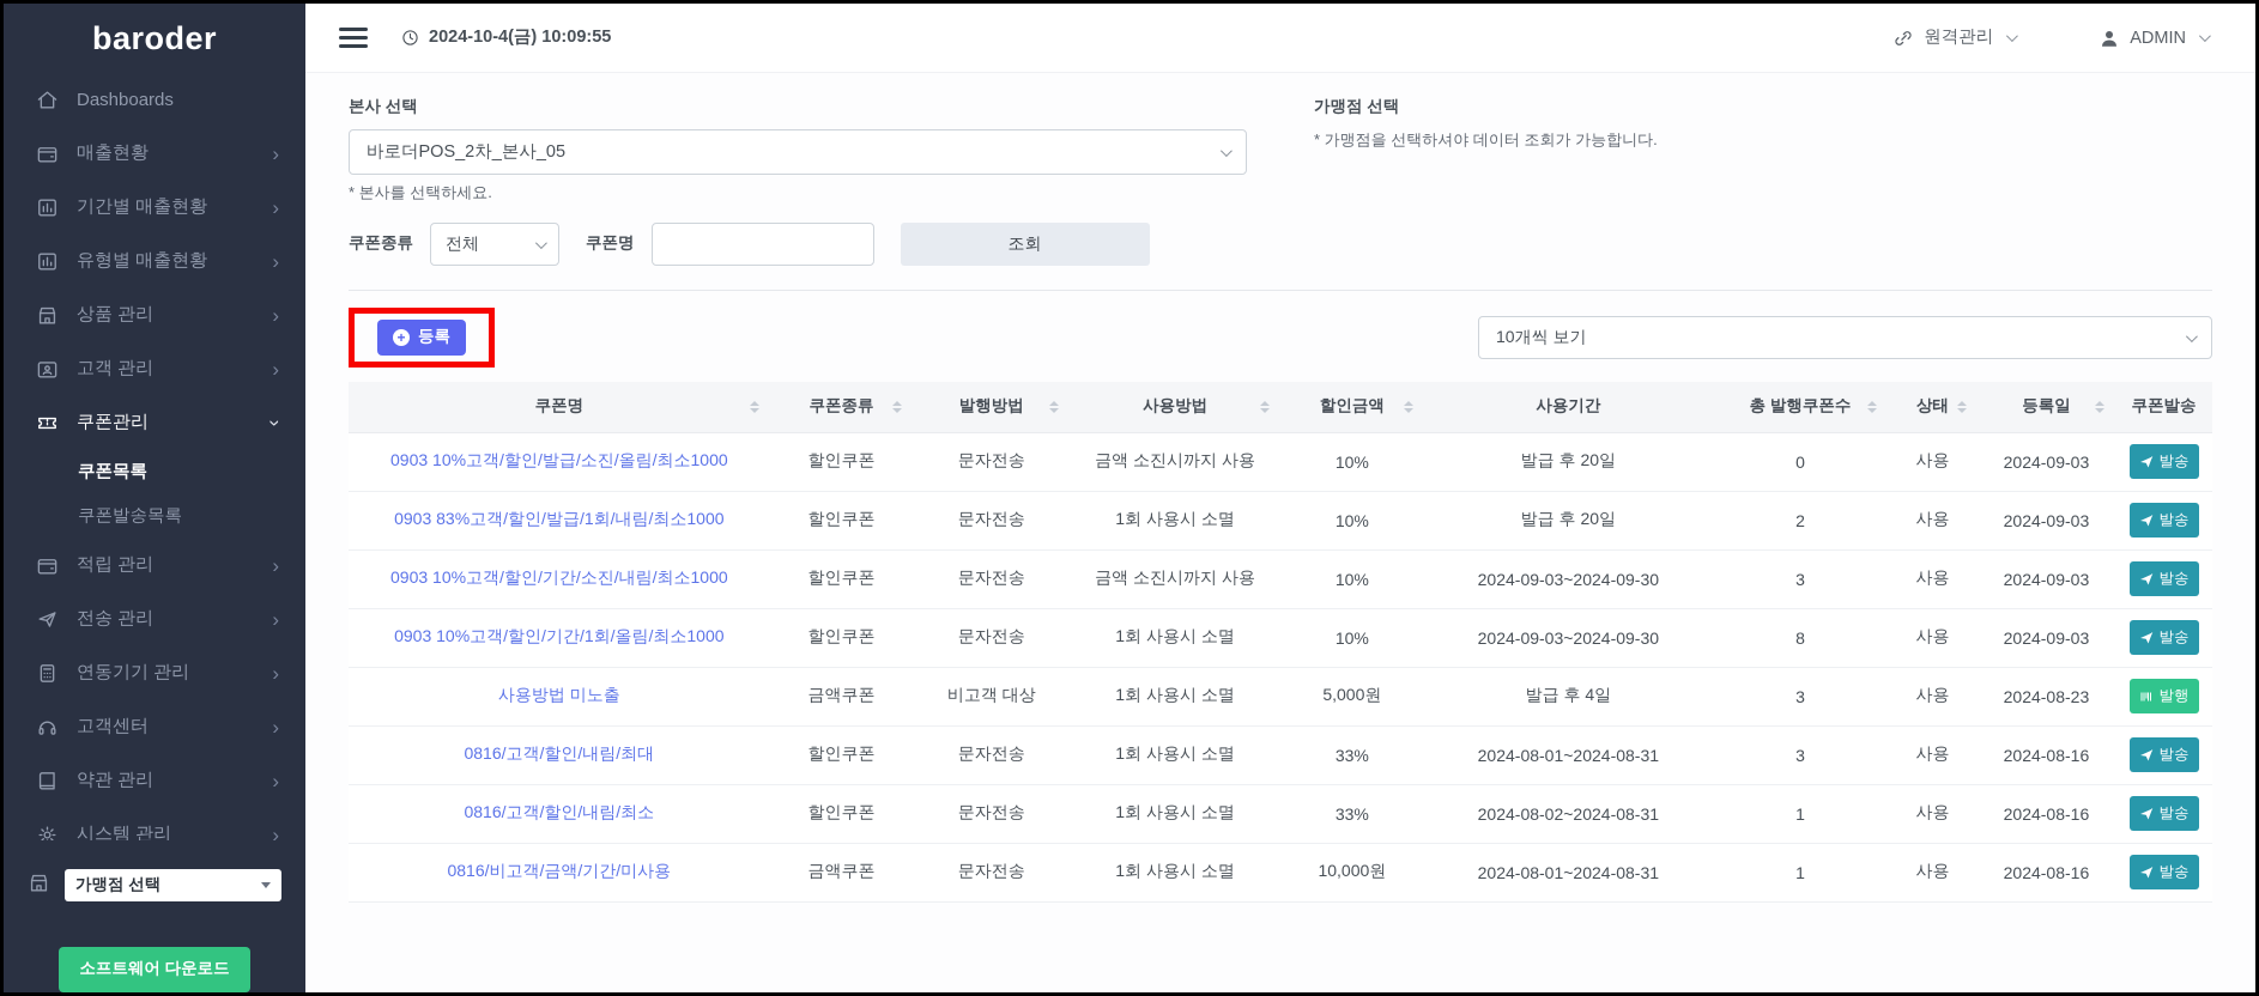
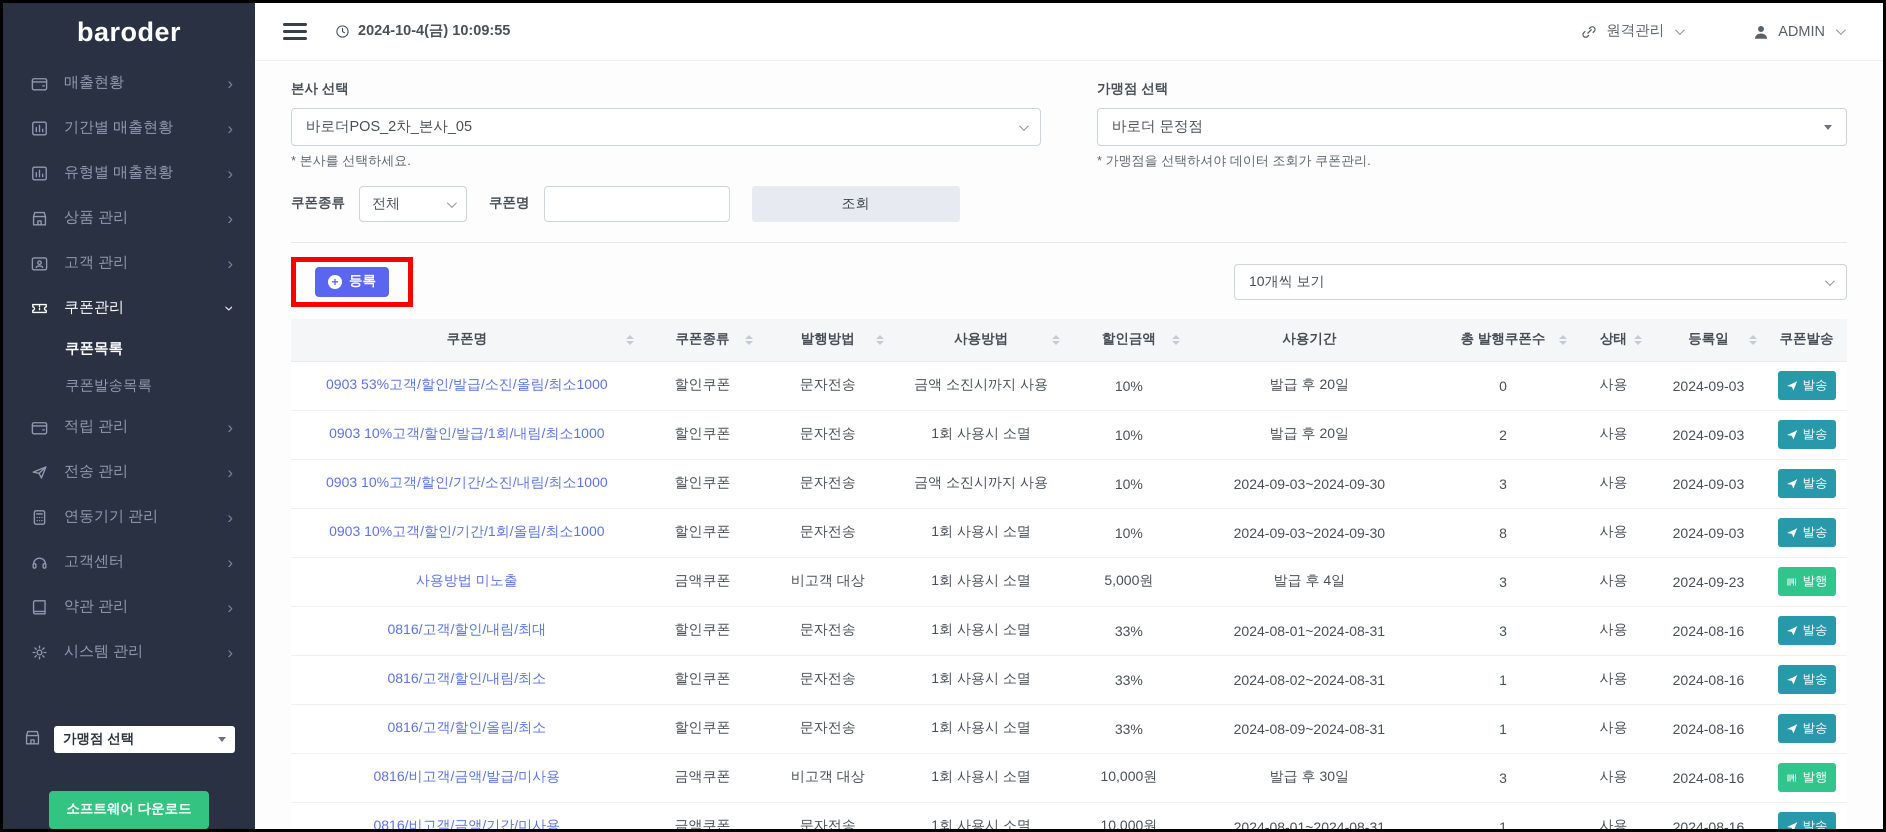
  baroder
- Dashboards
  매출현황
  ›
  기간별 매출현황
  ›
  유형별 매출현황
  ›
  상품 관리
  ›
  고객 관리
  ›
  쿠폰관리
  쿠폰목록
  쿠폰발송목록
  적립 관리
  ›
  전송 관리
  ›
  연동기기 관리
  ›
  고객센터
  ›
  약관 관리
  ›
  시스템 관리
  ›
  가맹점 선택
  소프트웨어 다운로드
  2024-10-4(금) 10:09:55
  원격관리
  ADMIN
  본사 선택
  바로더POS_2차_본사_05
  * 본사를 선택하세요.
  가맹점 선택
+ 바로더 문정점
- * 가맹점을 선택하셔야 데이터 조회가 가능합니다.
+ * 가맹점을 선택하셔야 데이터 조회가 쿠폰관리.
  쿠폰종류
  전체
  쿠폰명
  조회
  +
  등록
  10개씩 보기
  쿠폰명	쿠폰종류	발행방법	사용방법	할인금액	사용기간	총 발행쿠폰수	상태	등록일	쿠폰발송
- 0903 10%고객/할인/발급/소진/올림/최소1000	할인쿠폰	문자전송	금액 소진시까지 사용	10%	발급 후 20일	0	사용	2024-09-03	발송
+ 0903 53%고객/할인/발급/소진/올림/최소1000	할인쿠폰	문자전송	금액 소진시까지 사용	10%	발급 후 20일	0	사용	2024-09-03	발송
- 0903 83%고객/할인/발급/1회/내림/최소1000	할인쿠폰	문자전송	1회 사용시 소멸	10%	발급 후 20일	2	사용	2024-09-03	발송
+ 0903 10%고객/할인/발급/1회/내림/최소1000	할인쿠폰	문자전송	1회 사용시 소멸	10%	발급 후 20일	2	사용	2024-09-03	발송
  0903 10%고객/할인/기간/소진/내림/최소1000	할인쿠폰	문자전송	금액 소진시까지 사용	10%	2024-09-03~2024-09-30	3	사용	2024-09-03	발송
  0903 10%고객/할인/기간/1회/올림/최소1000	할인쿠폰	문자전송	1회 사용시 소멸	10%	2024-09-03~2024-09-30	8	사용	2024-09-03	발송
- 사용방법 미노출	금액쿠폰	비고객 대상	1회 사용시 소멸	5,000원	발급 후 4일	3	사용	2024-08-23	발행
+ 사용방법 미노출	금액쿠폰	비고객 대상	1회 사용시 소멸	5,000원	발급 후 4일	3	사용	2024-09-23	발행
  0816/고객/할인/내림/최대	할인쿠폰	문자전송	1회 사용시 소멸	33%	2024-08-01~2024-08-31	3	사용	2024-08-16	발송
  0816/고객/할인/내림/최소	할인쿠폰	문자전송	1회 사용시 소멸	33%	2024-08-02~2024-08-31	1	사용	2024-08-16	발송
+ 0816/고객/할인/올림/최소	할인쿠폰	문자전송	1회 사용시 소멸	33%	2024-08-09~2024-08-31	1	사용	2024-08-16	발송
+ 0816/비고객/금액/발급/미사용	금액쿠폰	비고객 대상	1회 사용시 소멸	10,000원	발급 후 30일	3	사용	2024-08-16	발행
  0816/비고객/금액/기간/미사용	금액쿠폰	문자전송	1회 사용시 소멸	10,000원	2024-08-01~2024-08-31	1	사용	2024-08-16	발송
